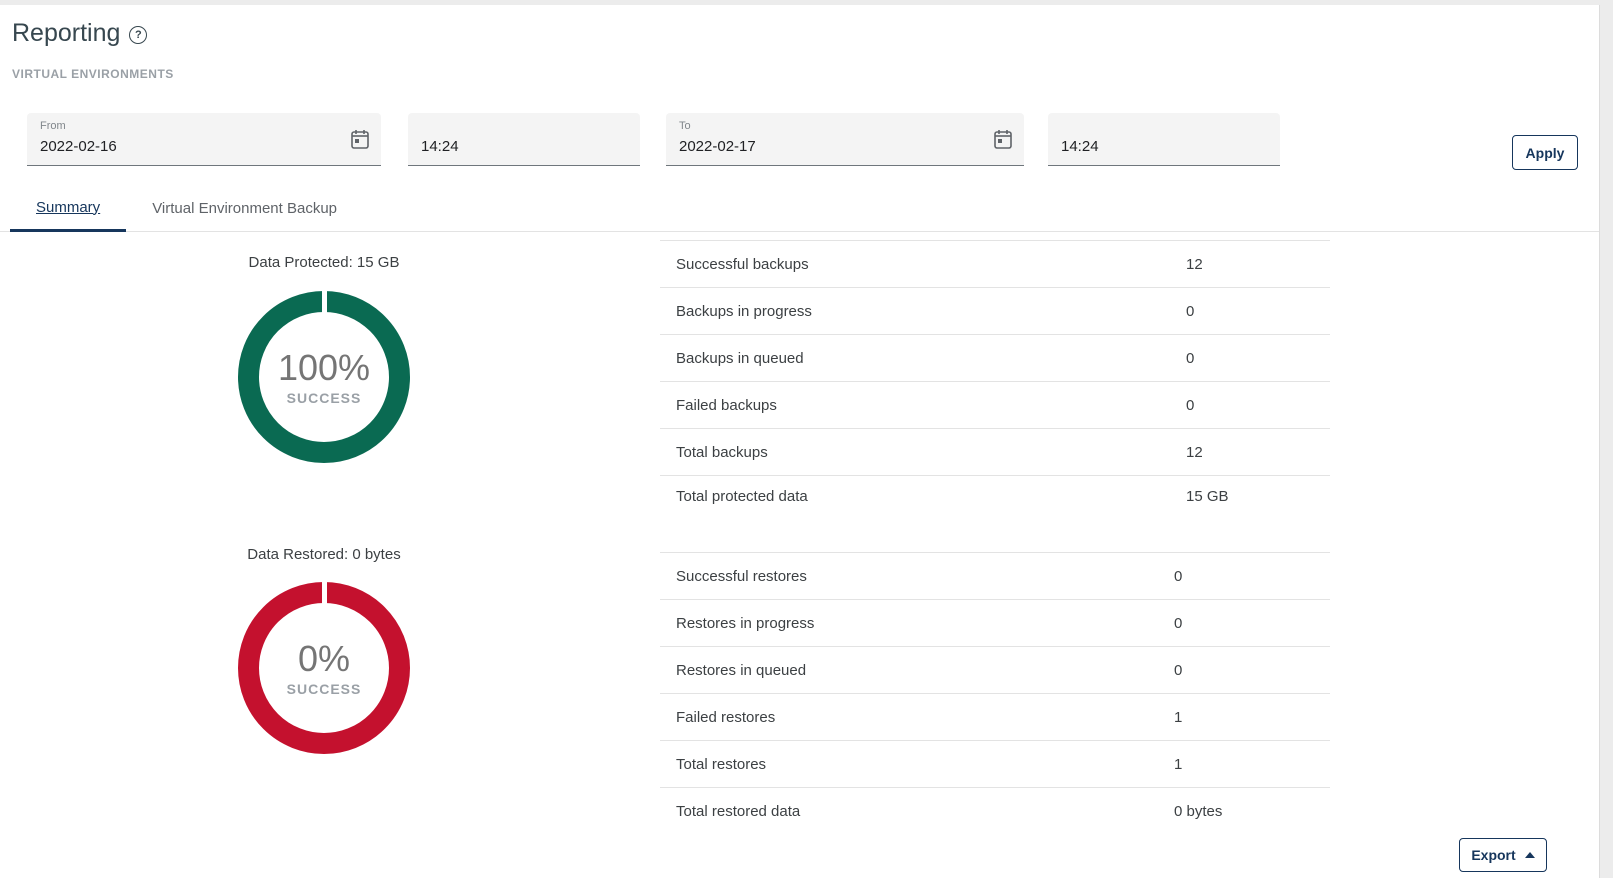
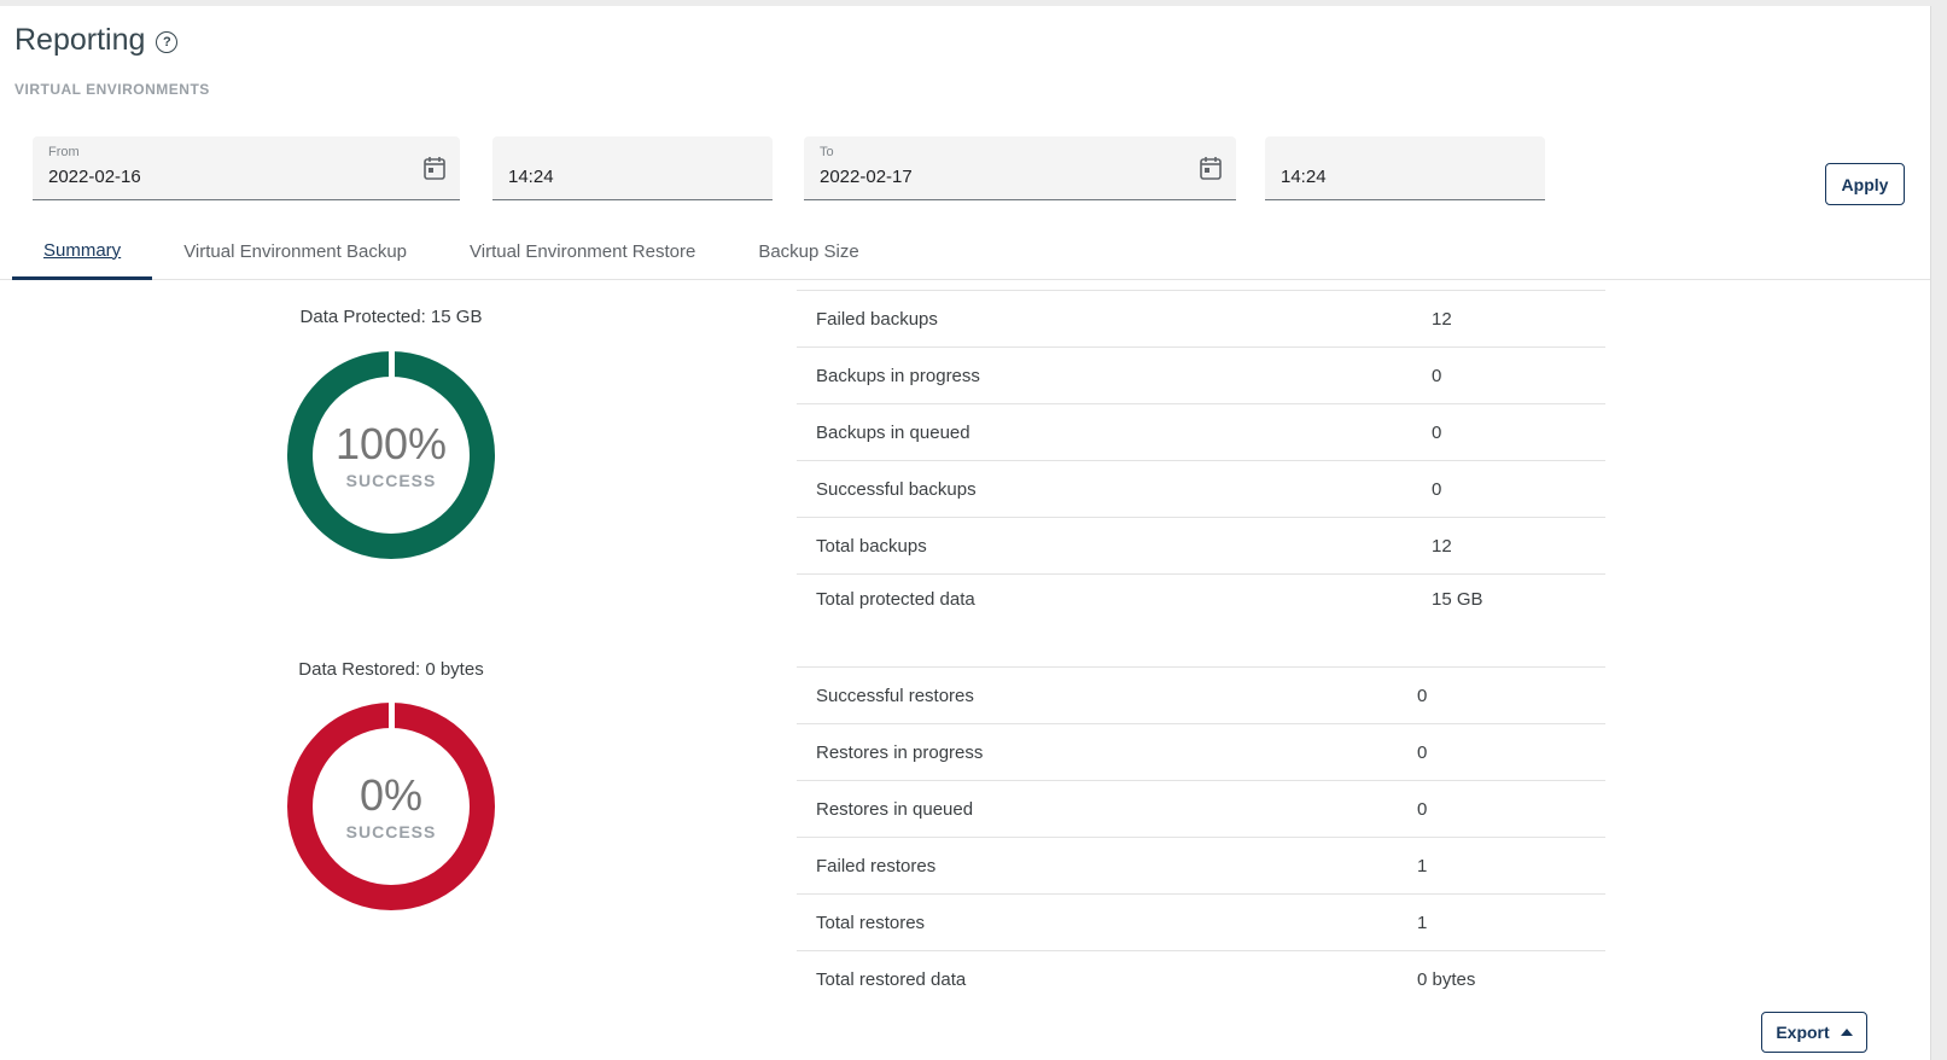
  Reporting
  ?
  VIRTUAL ENVIRONMENTS
  From
  2022-02-16
  14:24
  To
  2022-02-17
  14:24
  Apply
  Summary
  Virtual Environment Backup
+ Virtual Environment Restore
+ Backup Size
  Data Protected: 15 GB
  100%
  SUCCESS
  Data Restored: 0 bytes
  0%
  SUCCESS
- Successful backups
+ Failed backups
  12
  Backups in progress
  0
  Backups in queued
  0
- Failed backups
+ Successful backups
  0
  Total backups
  12
  Total protected data
  15 GB
  Successful restores
  0
  Restores in progress
  0
  Restores in queued
  0
  Failed restores
  1
  Total restores
  1
  Total restored data
  0 bytes
  Export
